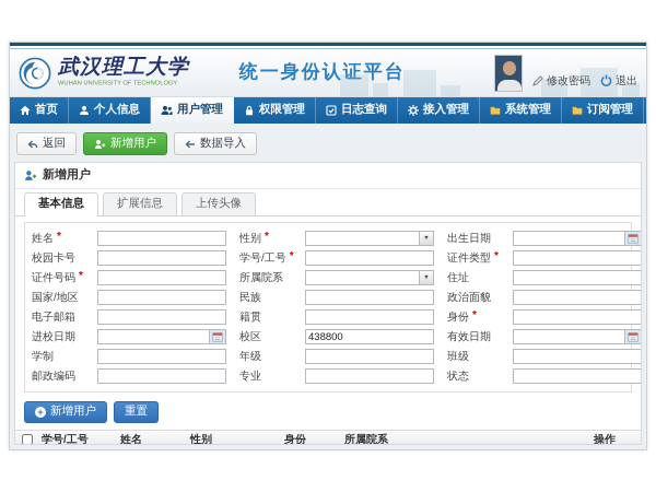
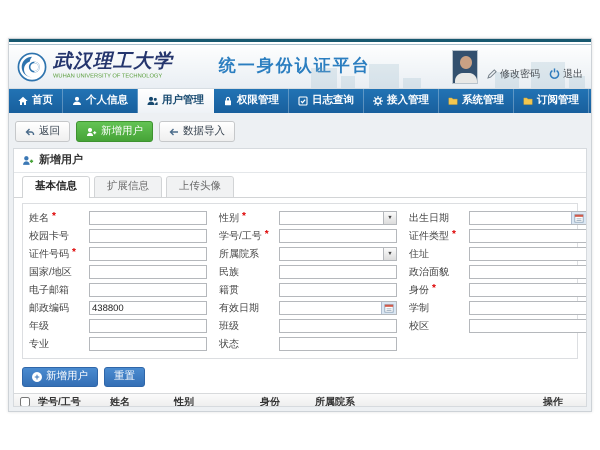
  武汉理工大学
  统一身份认证平台
  修改密码
  退出
  首页
  个人信息
  用户管理
  权限管理
  日志查询
  接入管理
  系统管理
  订阅管理
  返回
  新增用户
  数据导入
  新增用户
  基本信息
  扩展信息
  上传头像
  姓名
  *
  性别
  *
  出生日期
  校园卡号
  学号/工号
  *
  证件类型
  *
  证件号码
  *
  所属院系
  住址
  国家/地区
  民族
  政治面貌
  电子邮箱
  籍贯
  身份
  *
- 进校日期
- 校区
+ 邮政编码
  438800
  有效日期
  学制
  年级
  班级
- 邮政编码
+ 校区
  专业
  状态
  新增用户
  重置
  学号/工号
  姓名
  性别
  身份
  所属院系
  操作
